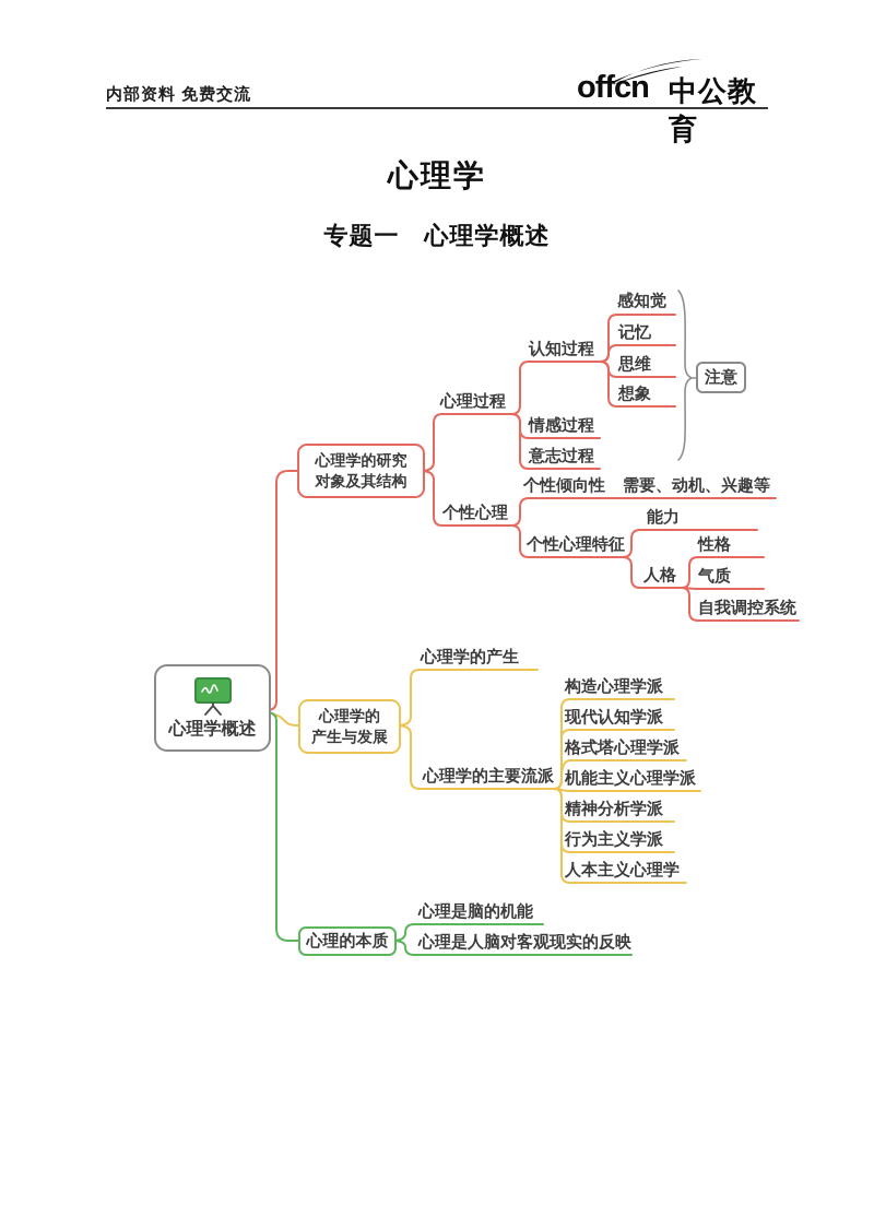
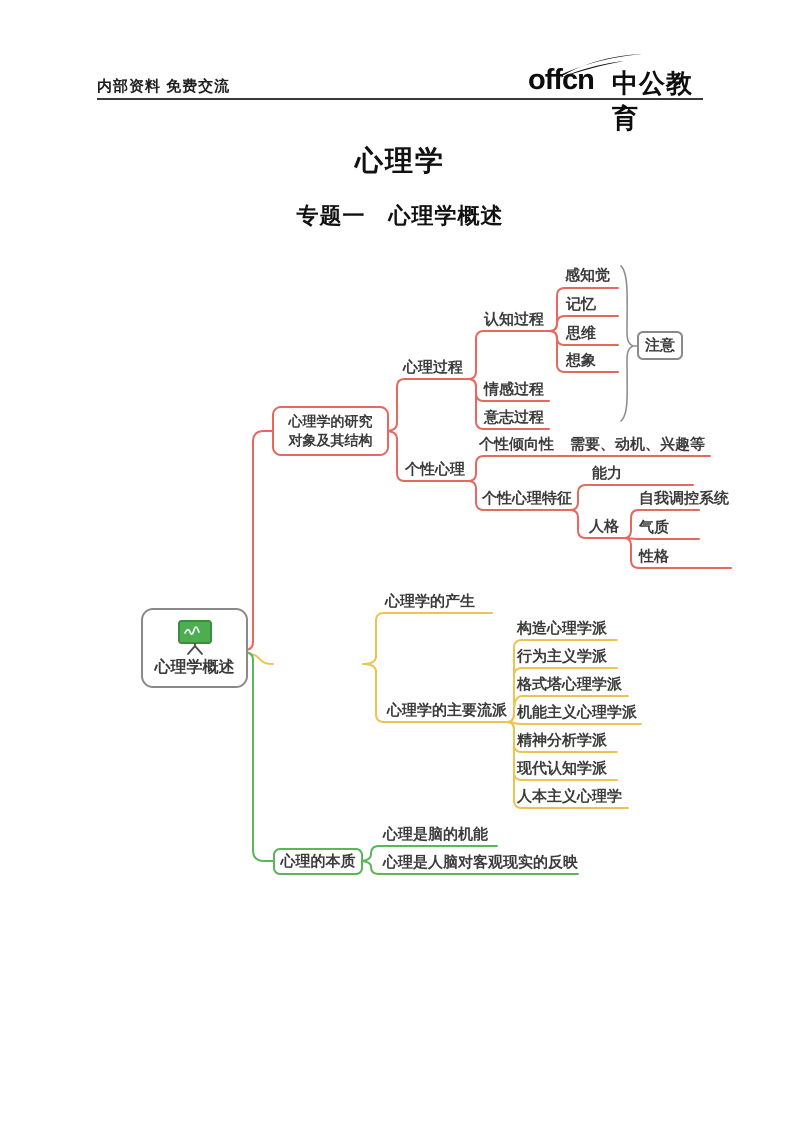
  内部资料 免费交流
  offcn
  中公教育
  心理学
  专题一 心理学概述
  心理学概述
  心理学的研究
  对象及其结构
- 心理学的
- 产生与发展
  心理的本质
  注意
  心理过程
  认知过程
  感知觉
  记忆
  思维
  想象
  情感过程
  意志过程
  个性心理
  个性倾向性
  需要、动机、兴趣等
  个性心理特征
  能力
  人格
- 性格
+ 自我调控系统
  气质
- 自我调控系统
+ 性格
  心理学的产生
  心理学的主要流派
  构造心理学派
- 现代认知学派
+ 行为主义学派
  格式塔心理学派
  机能主义心理学派
  精神分析学派
- 行为主义学派
+ 现代认知学派
  人本主义心理学
  心理是脑的机能
  心理是人脑对客观现实的反映
